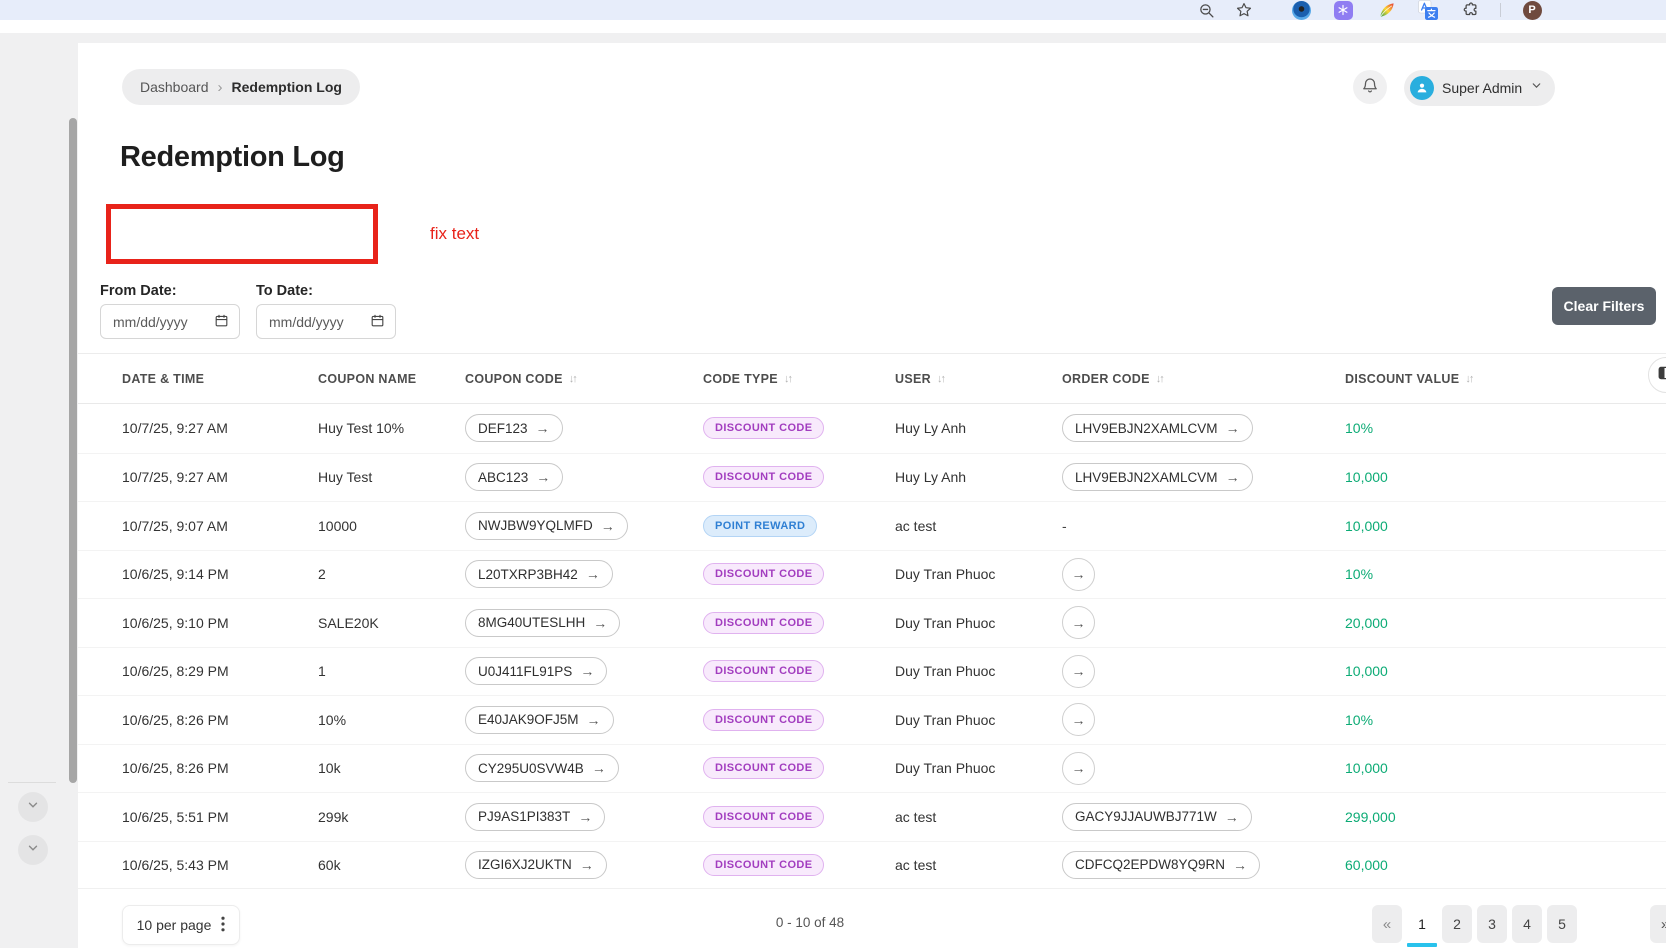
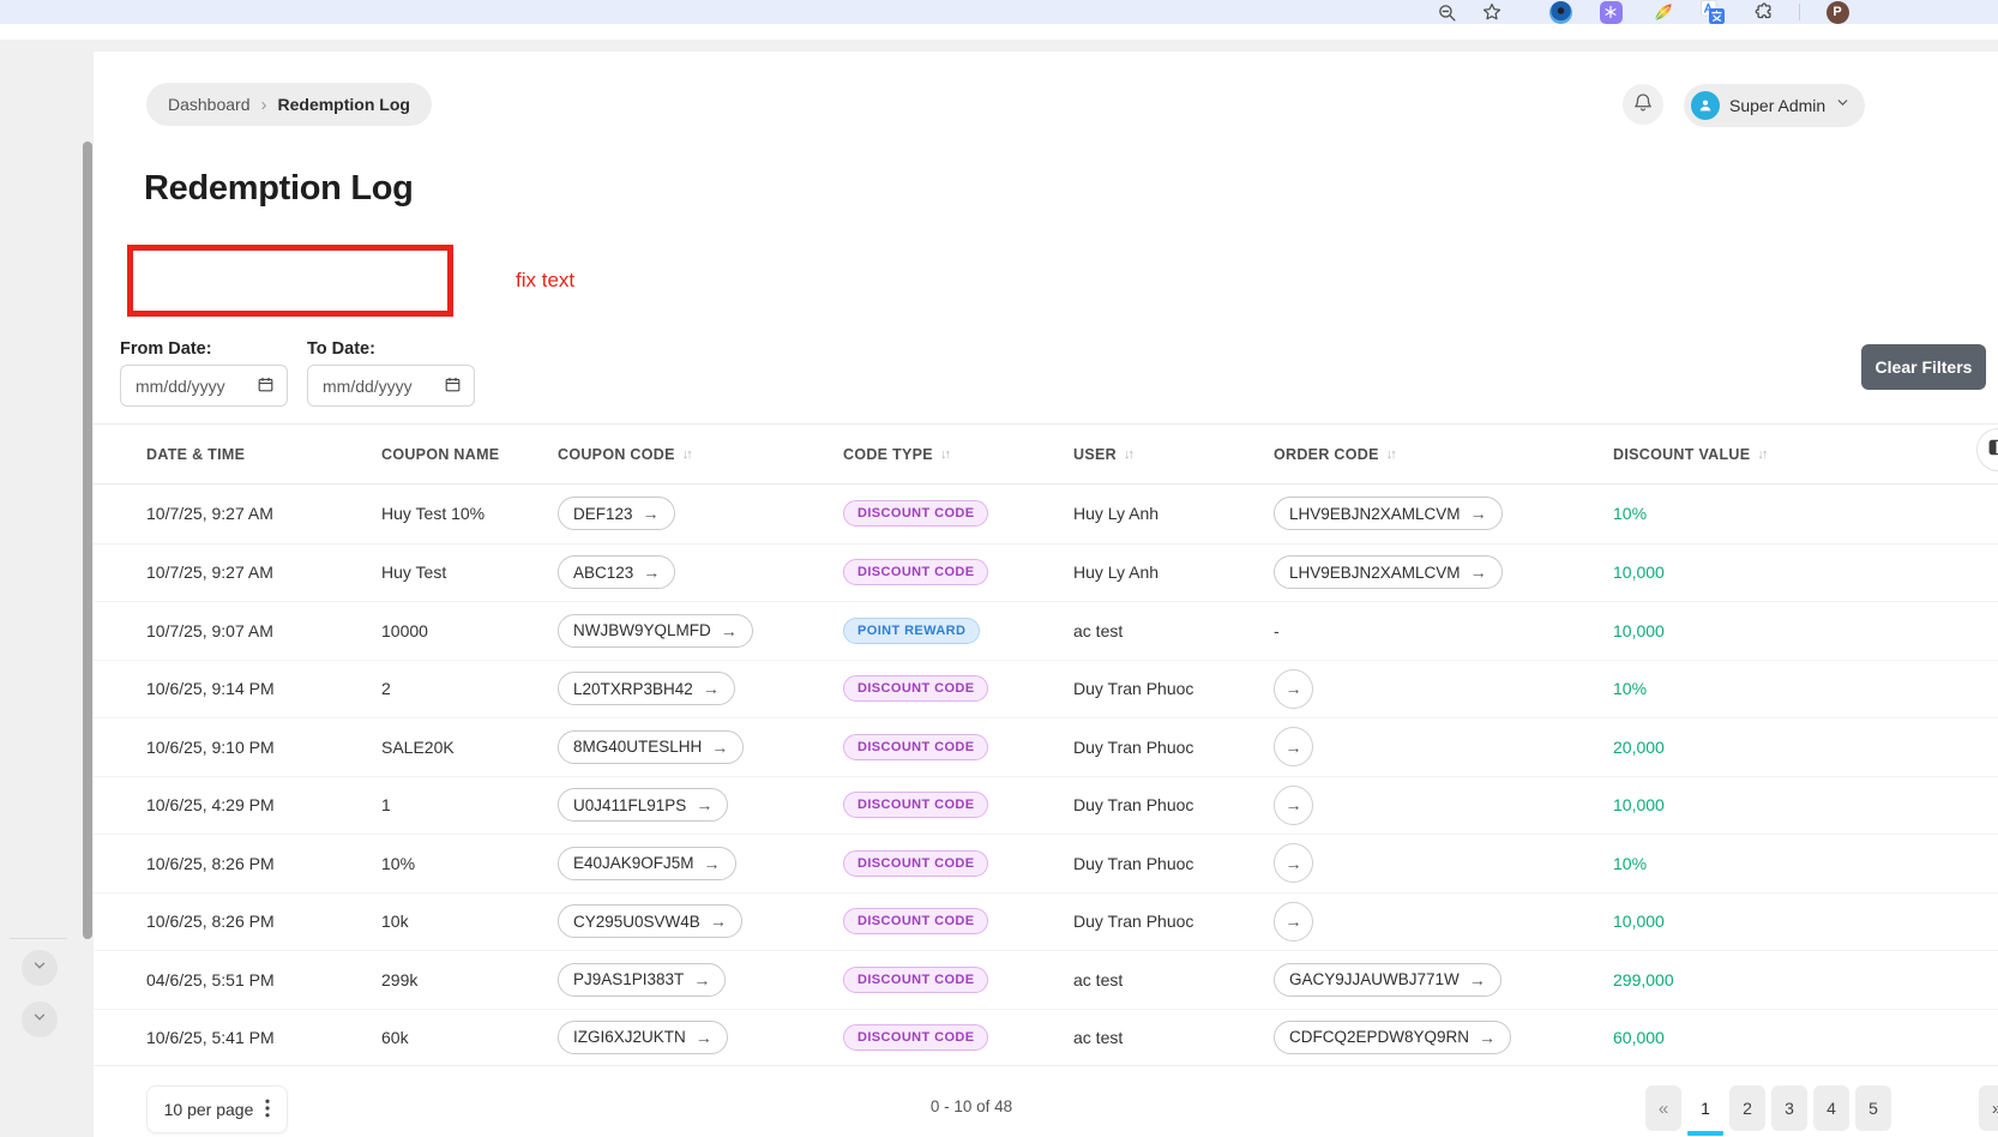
  P
  Dashboard
  ›
  Redemption Log
  Super Admin
  Redemption Log
  fix text
  From Date:
  To Date:
  mm/dd/yyyy
  mm/dd/yyyy
  Clear Filters
  DATE & TIME
  COUPON NAME
  COUPON CODE
  ↓↑
  CODE TYPE
  ↓↑
  USER
  ↓↑
  ORDER CODE
  ↓↑
  DISCOUNT VALUE
  ↓↑
  10/7/25, 9:27 AM
  Huy Test 10%
  DEF123
  →
  DISCOUNT CODE
  Huy Ly Anh
  LHV9EBJN2XAMLCVM
  →
  10%
  10/7/25, 9:27 AM
  Huy Test
  ABC123
  →
  DISCOUNT CODE
  Huy Ly Anh
  LHV9EBJN2XAMLCVM
  →
  10,000
  10/7/25, 9:07 AM
  10000
  NWJBW9YQLMFD
  →
  POINT REWARD
  ac test
  -
  10,000
  10/6/25, 9:14 PM
  2
  L20TXRP3BH42
  →
  DISCOUNT CODE
  Duy Tran Phuoc
  →
  10%
  10/6/25, 9:10 PM
  SALE20K
  8MG40UTESLHH
  →
  DISCOUNT CODE
  Duy Tran Phuoc
  →
  20,000
- 10/6/25, 8:29 PM
+ 10/6/25, 4:29 PM
  1
  U0J411FL91PS
  →
  DISCOUNT CODE
  Duy Tran Phuoc
  →
  10,000
  10/6/25, 8:26 PM
  10%
  E40JAK9OFJ5M
  →
  DISCOUNT CODE
  Duy Tran Phuoc
  →
  10%
  10/6/25, 8:26 PM
  10k
  CY295U0SVW4B
  →
  DISCOUNT CODE
  Duy Tran Phuoc
  →
  10,000
- 10/6/25, 5:51 PM
+ 04/6/25, 5:51 PM
  299k
  PJ9AS1PI383T
  →
  DISCOUNT CODE
  ac test
  GACY9JJAUWBJ771W
  →
  299,000
- 10/6/25, 5:43 PM
+ 10/6/25, 5:41 PM
  60k
  IZGI6XJ2UKTN
  →
  DISCOUNT CODE
  ac test
  CDFCQ2EPDW8YQ9RN
  →
  60,000
  10 per page
  0 - 10 of 48
  «
  1
  2
  3
  4
  5
  »
